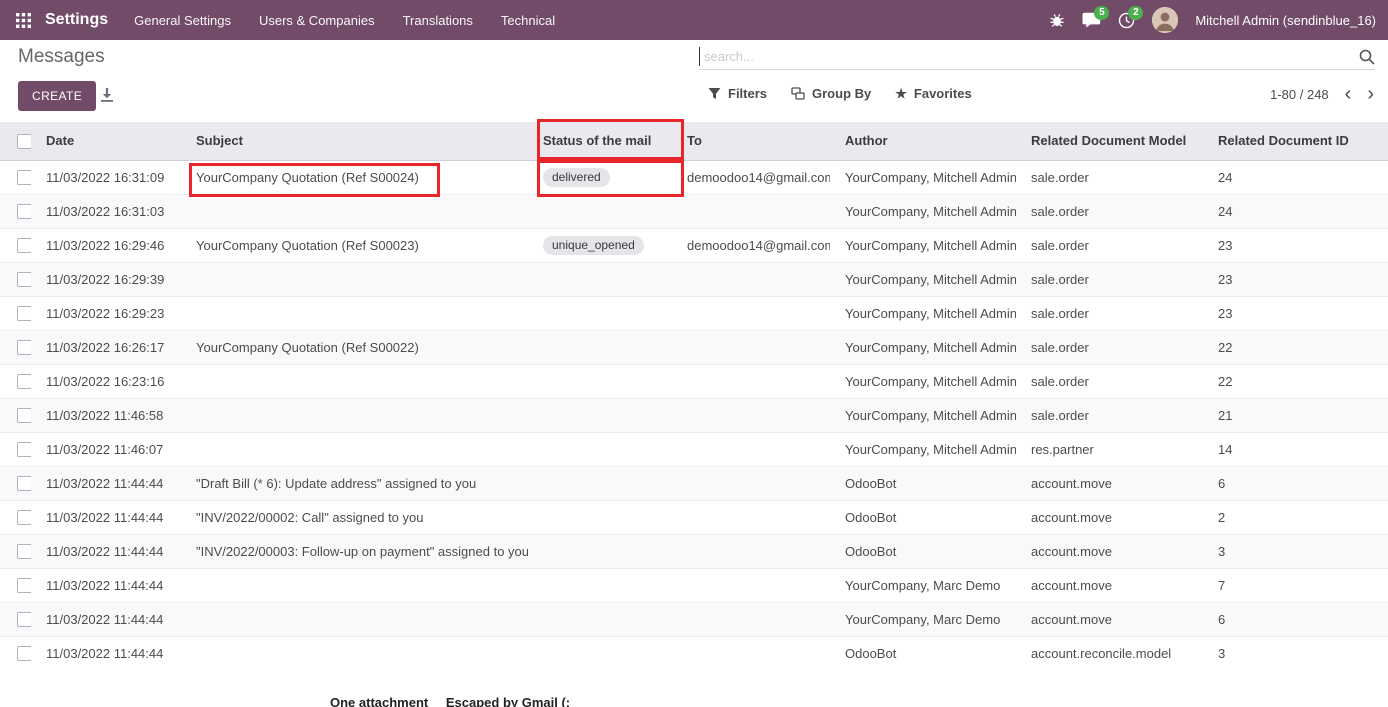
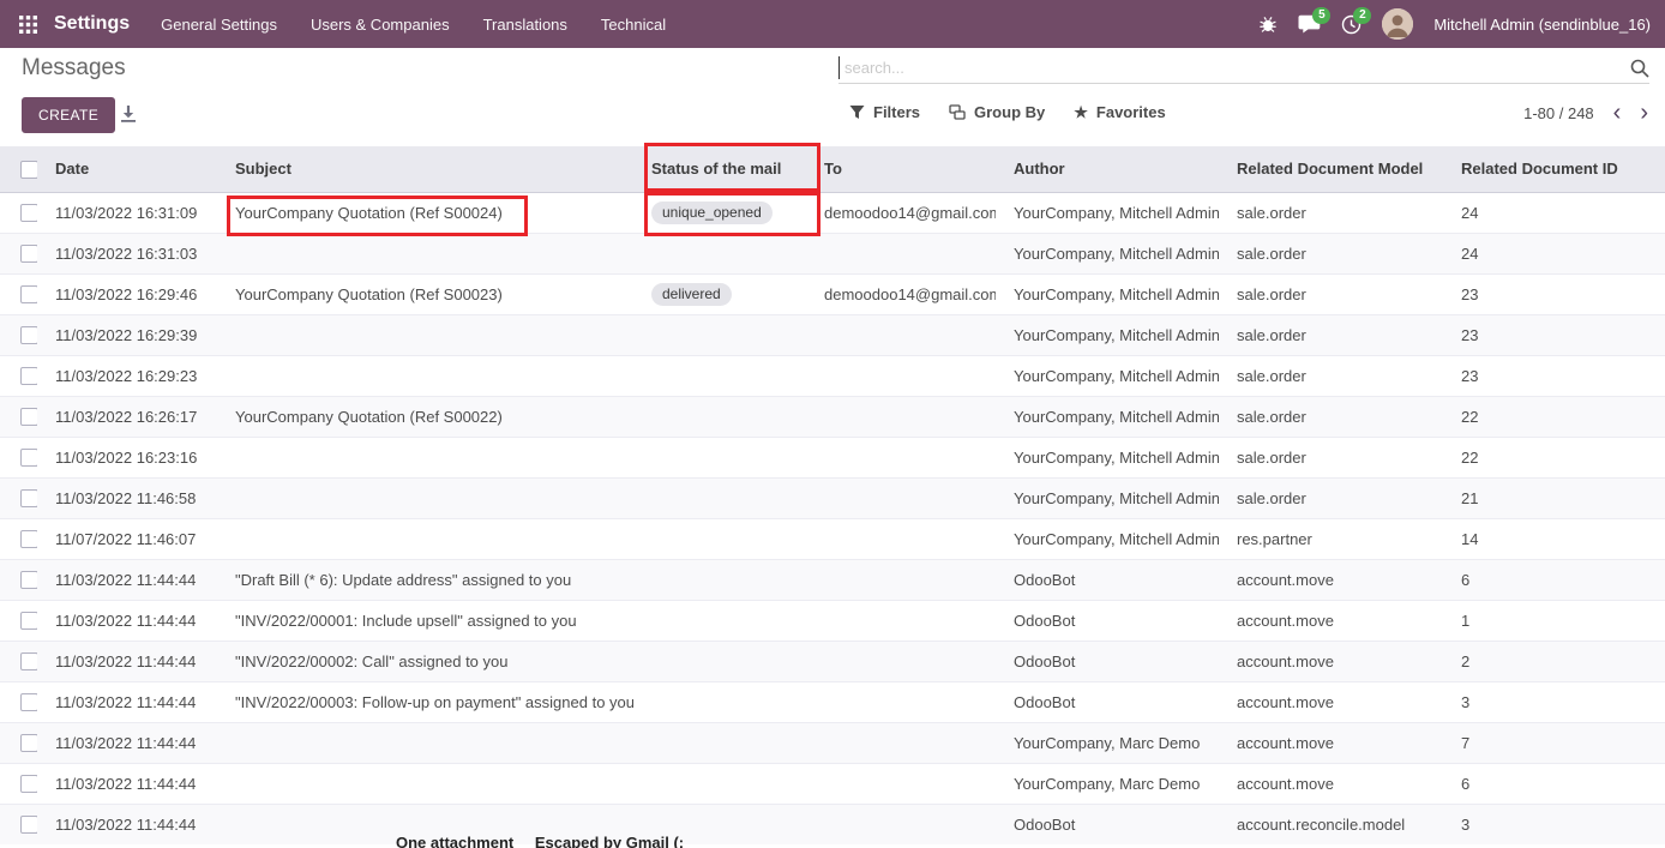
  Settings
  General Settings
  Users & Companies
  Translations
  Technical
  5
  2
  Mitchell Admin (sendinblue_16)
  Messages
  search...
  CREATE
  Filters
  Group By
  ★
  Favorites
  1-80 / 248
  ‹
  ›
  	Date	Subject	Status of the mail	To	Author	Related Document Model	Related Document ID
- 	11/03/2022 16:31:09	YourCompany Quotation (Ref S00024)	delivered	demoodoo14@gmail.com	YourCompany, Mitchell Admin	sale.order	24
+ 	11/03/2022 16:31:09	YourCompany Quotation (Ref S00024)	unique_opened	demoodoo14@gmail.com	YourCompany, Mitchell Admin	sale.order	24
  	11/03/2022 16:31:03				YourCompany, Mitchell Admin	sale.order	24
- 	11/03/2022 16:29:46	YourCompany Quotation (Ref S00023)	unique_opened	demoodoo14@gmail.com	YourCompany, Mitchell Admin	sale.order	23
+ 	11/03/2022 16:29:46	YourCompany Quotation (Ref S00023)	delivered	demoodoo14@gmail.com	YourCompany, Mitchell Admin	sale.order	23
  	11/03/2022 16:29:39				YourCompany, Mitchell Admin	sale.order	23
  	11/03/2022 16:29:23				YourCompany, Mitchell Admin	sale.order	23
  	11/03/2022 16:26:17	YourCompany Quotation (Ref S00022)			YourCompany, Mitchell Admin	sale.order	22
  	11/03/2022 16:23:16				YourCompany, Mitchell Admin	sale.order	22
  	11/03/2022 11:46:58				YourCompany, Mitchell Admin	sale.order	21
- 	11/03/2022 11:46:07				YourCompany, Mitchell Admin	res.partner	14
+ 	11/07/2022 11:46:07				YourCompany, Mitchell Admin	res.partner	14
  	11/03/2022 11:44:44	"Draft Bill (* 6): Update address" assigned to you			OdooBot	account.move	6
+ 	11/03/2022 11:44:44	"INV/2022/00001: Include upsell" assigned to you			OdooBot	account.move	1
  	11/03/2022 11:44:44	"INV/2022/00002: Call" assigned to you			OdooBot	account.move	2
  	11/03/2022 11:44:44	"INV/2022/00003: Follow-up on payment" assigned to you			OdooBot	account.move	3
  	11/03/2022 11:44:44				YourCompany, Marc Demo	account.move	7
  	11/03/2022 11:44:44				YourCompany, Marc Demo	account.move	6
  	11/03/2022 11:44:44				OdooBot	account.reconcile.model	3
  One attachment Escaped by Gmail (:
